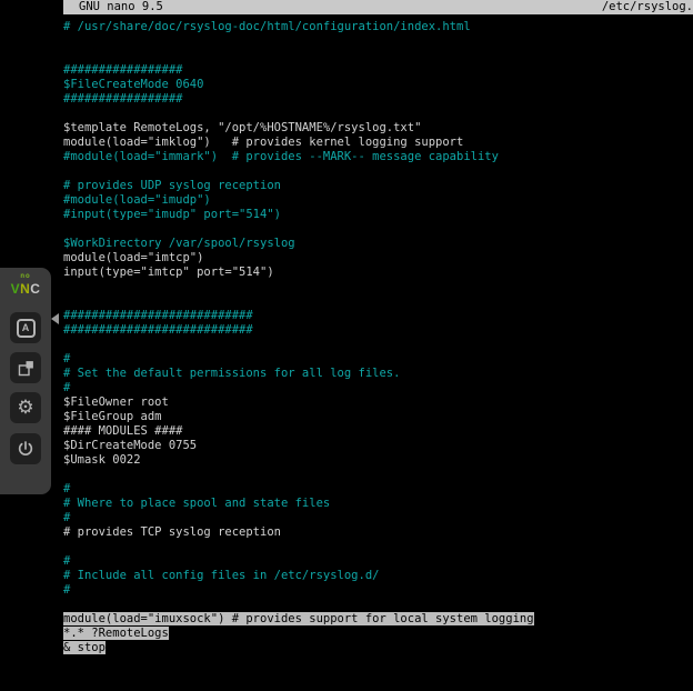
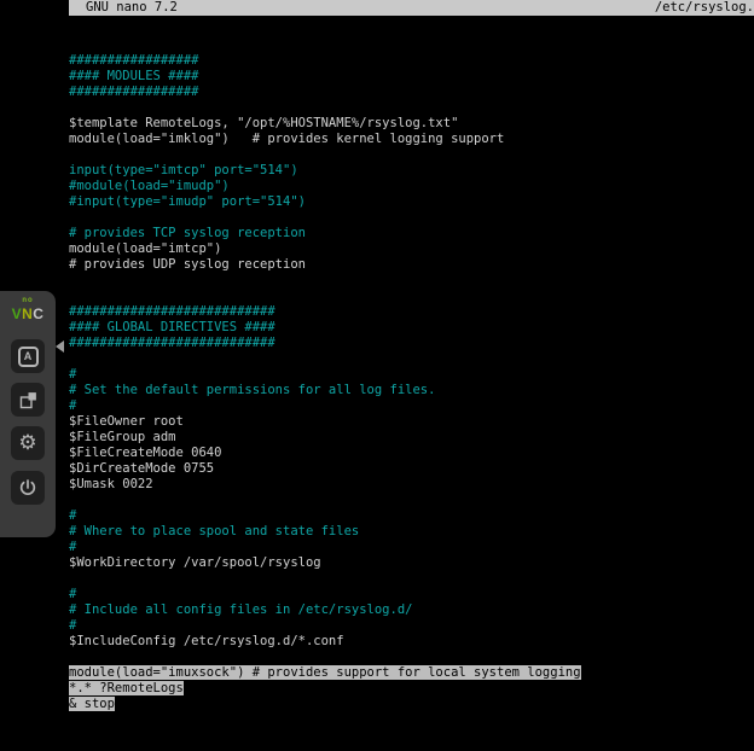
  VNC
  A
  ⚙
- GNU nano 9.5
+ GNU nano 7.2
  /etc/rsyslog.
- # /usr/share/doc/rsyslog-doc/html/configuration/index.html
  #################
- $FileCreateMode 0640
+ #### MODULES ####
  #################
  $template RemoteLogs, "/opt/%HOSTNAME%/rsyslog.txt"
  module(load="imklog") # provides kernel logging support
- #module(load="immark") # provides --MARK-- message capability
- # provides UDP syslog reception
+ input(type="imtcp" port="514")
  #module(load="imudp")
  #input(type="imudp" port="514")
- $WorkDirectory /var/spool/rsyslog
+ # provides TCP syslog reception
  module(load="imtcp")
- input(type="imtcp" port="514")
+ # provides UDP syslog reception
  ###########################
+ #### GLOBAL DIRECTIVES ####
  ###########################
  #
  # Set the default permissions for all log files.
  #
  $FileOwner root
  $FileGroup adm
- #### MODULES ####
+ $FileCreateMode 0640
  $DirCreateMode 0755
  $Umask 0022
  #
  # Where to place spool and state files
  #
- # provides TCP syslog reception
+ $WorkDirectory /var/spool/rsyslog
  #
  # Include all config files in /etc/rsyslog.d/
  #
+ $IncludeConfig /etc/rsyslog.d/*.conf
  module(load="imuxsock") # provides support for local system logging
  *.* ?RemoteLogs
  & stop
